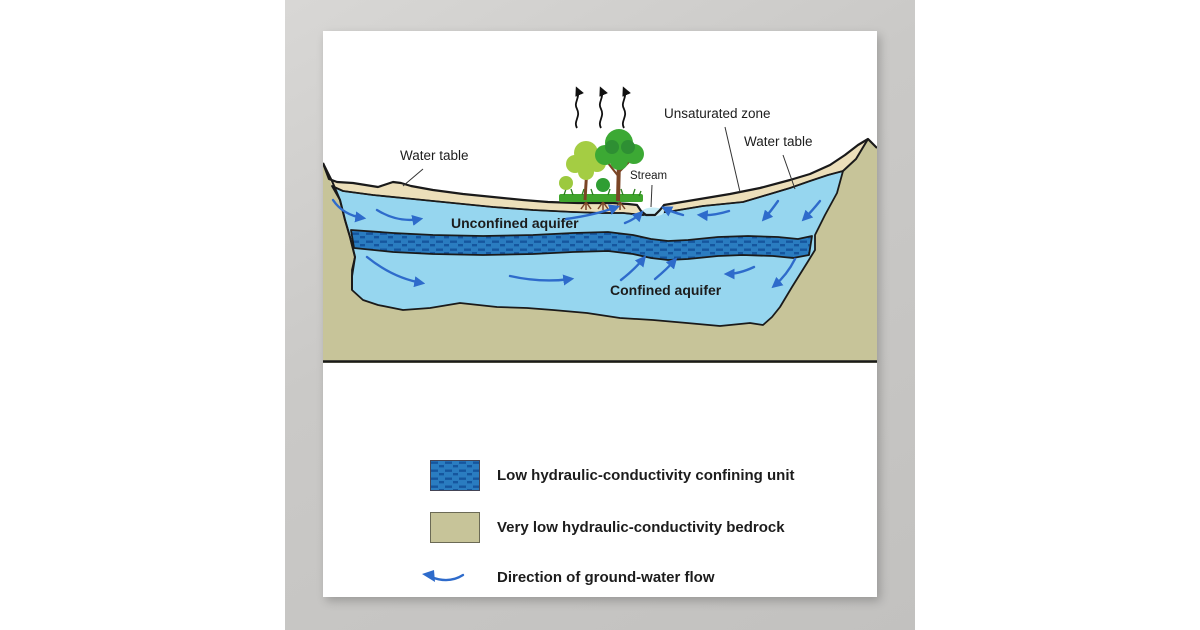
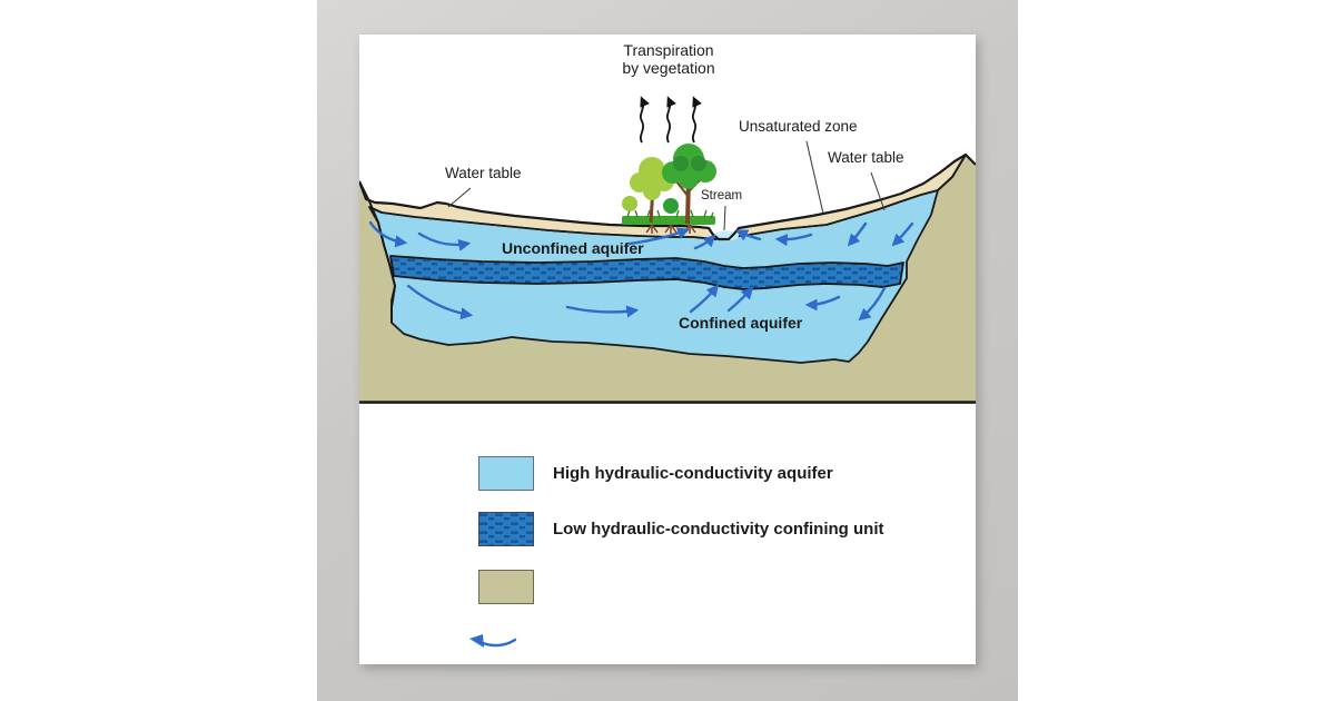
+ Transpiration
+ by vegetation
  Unsaturated zone
  Water table
  Water table
  Stream
  Unconfined aquifer
  Confined aquifer
+ High hydraulic-conductivity aquifer
  Low hydraulic-conductivity confining unit
- Very low hydraulic-conductivity bedrock
- Direction of ground-water flow
